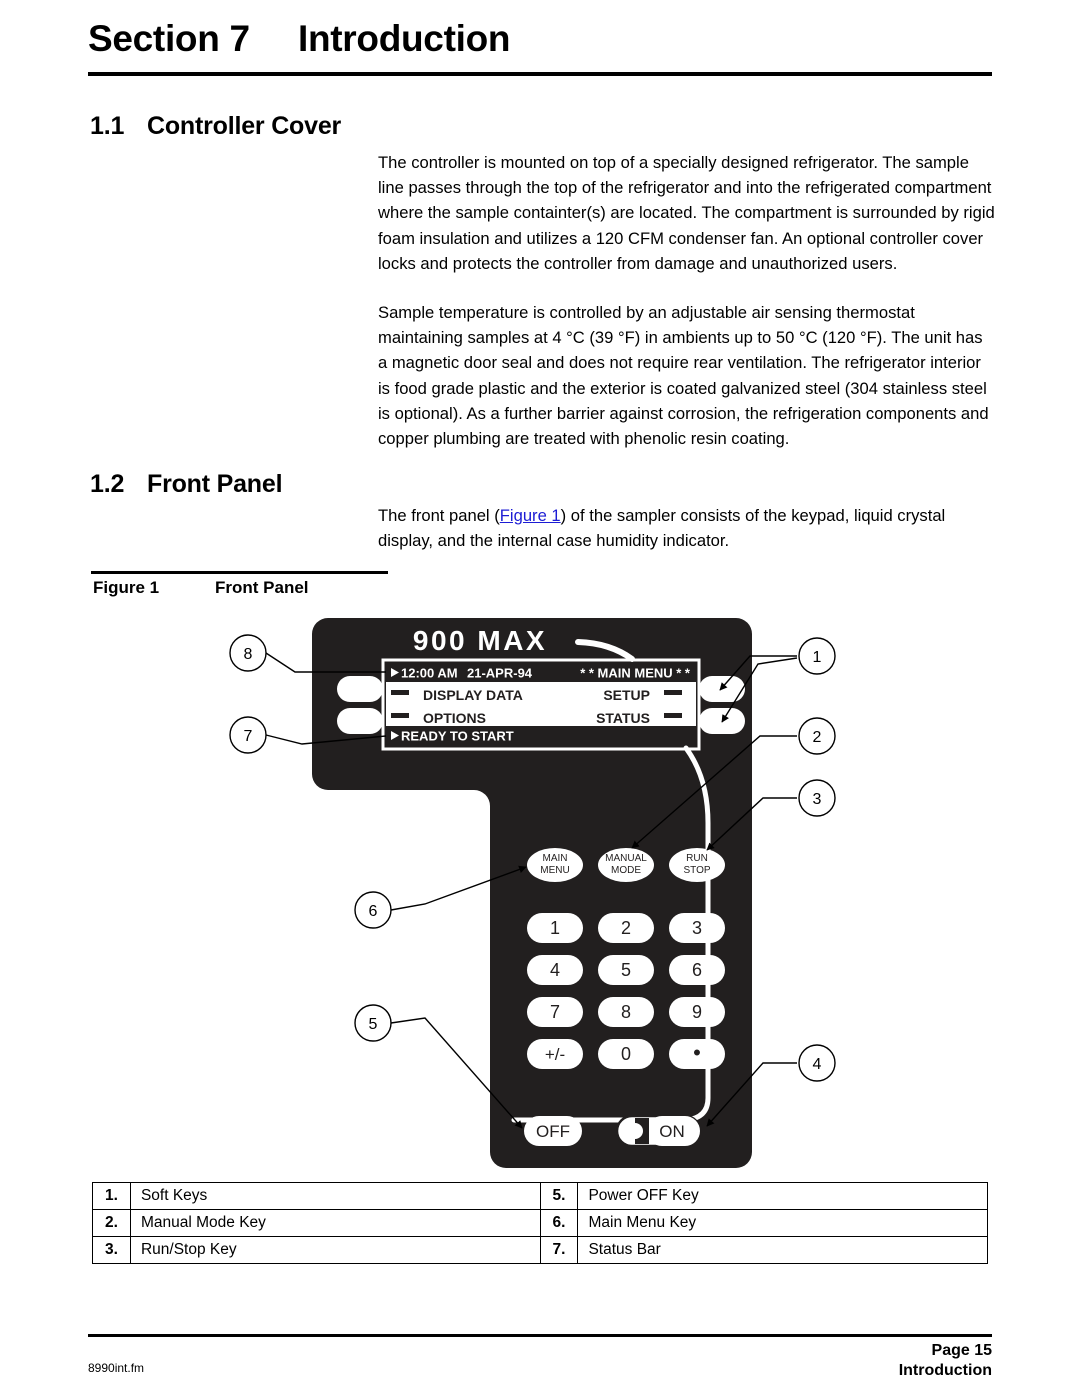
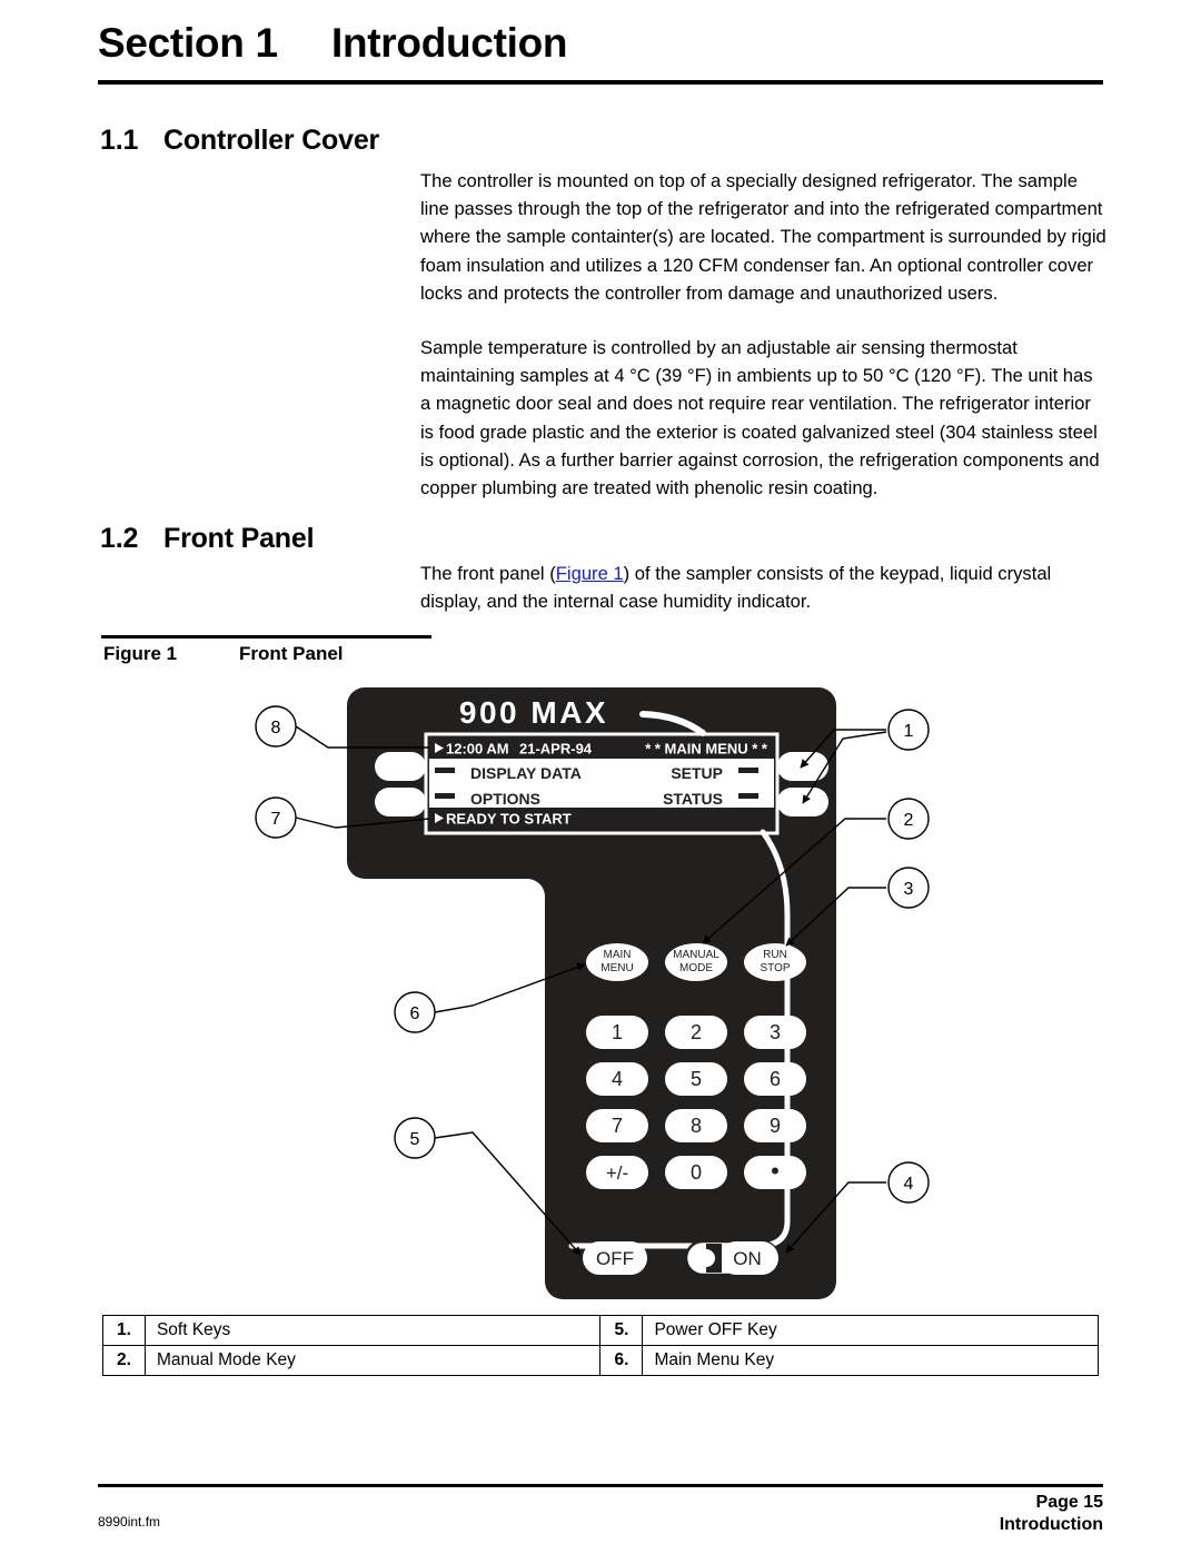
- Section 7
+ Section 1
  Introduction
  1.1
  Controller Cover
  The controller is mounted on top of a specially designed refrigerator. The sample line passes through the top of the refrigerator and into the refrigerated compartment where the sample containter(s) are located. The compartment is surrounded by rigid foam insulation and utilizes a 120 CFM condenser fan. An optional controller cover locks and protects the controller from damage and unauthorized users.
  Sample temperature is controlled by an adjustable air sensing thermostat maintaining samples at 4 °C (39 °F) in ambients up to 50 °C (120 °F). The unit has a magnetic door seal and does not require rear ventilation. The refrigerator interior is food grade plastic and the exterior is coated galvanized steel (304 stainless steel is optional). As a further barrier against corrosion, the refrigeration components and copper plumbing are treated with phenolic resin coating.
  1.2
  Front Panel
  The front panel (Figure 1) of the sampler consists of the keypad, liquid crystal display, and the internal case humidity indicator.
  Figure 1
  Front Panel
  900 MAX
  12:00 AM
  21-APR-94
  * * MAIN MENU * *
  DISPLAY DATA
  SETUP
  OPTIONS
  STATUS
  READY TO START
  MAIN
  MENU
  MANUAL
  MODE
  RUN
  STOP
  1
  2
  3
  4
  5
  6
  7
  8
  9
  +/-
  0
  •
  OFF
  ON
  1
  2
  3
  4
  5
  6
  7
  8
  1.	Soft Keys	5.	Power OFF Key
  2.	Manual Mode Key	6.	Main Menu Key
- 3.	Run/Stop Key	7.	Status Bar
  8990int.fm
  Page 15
  Introduction
